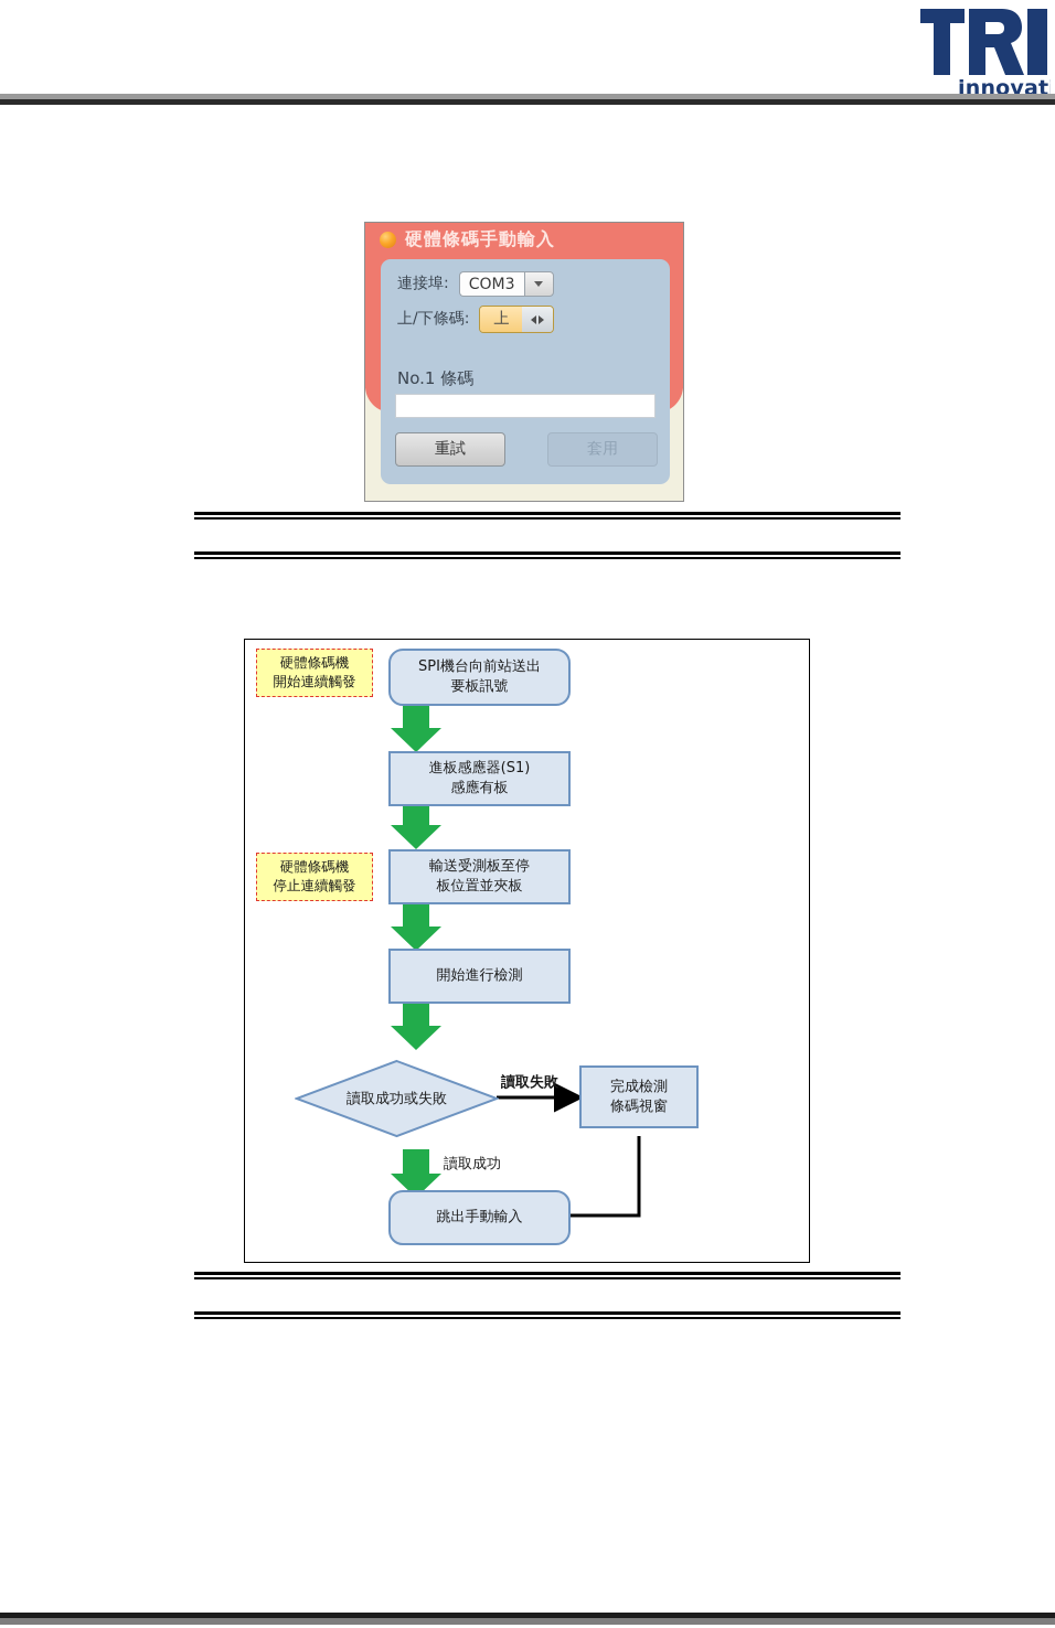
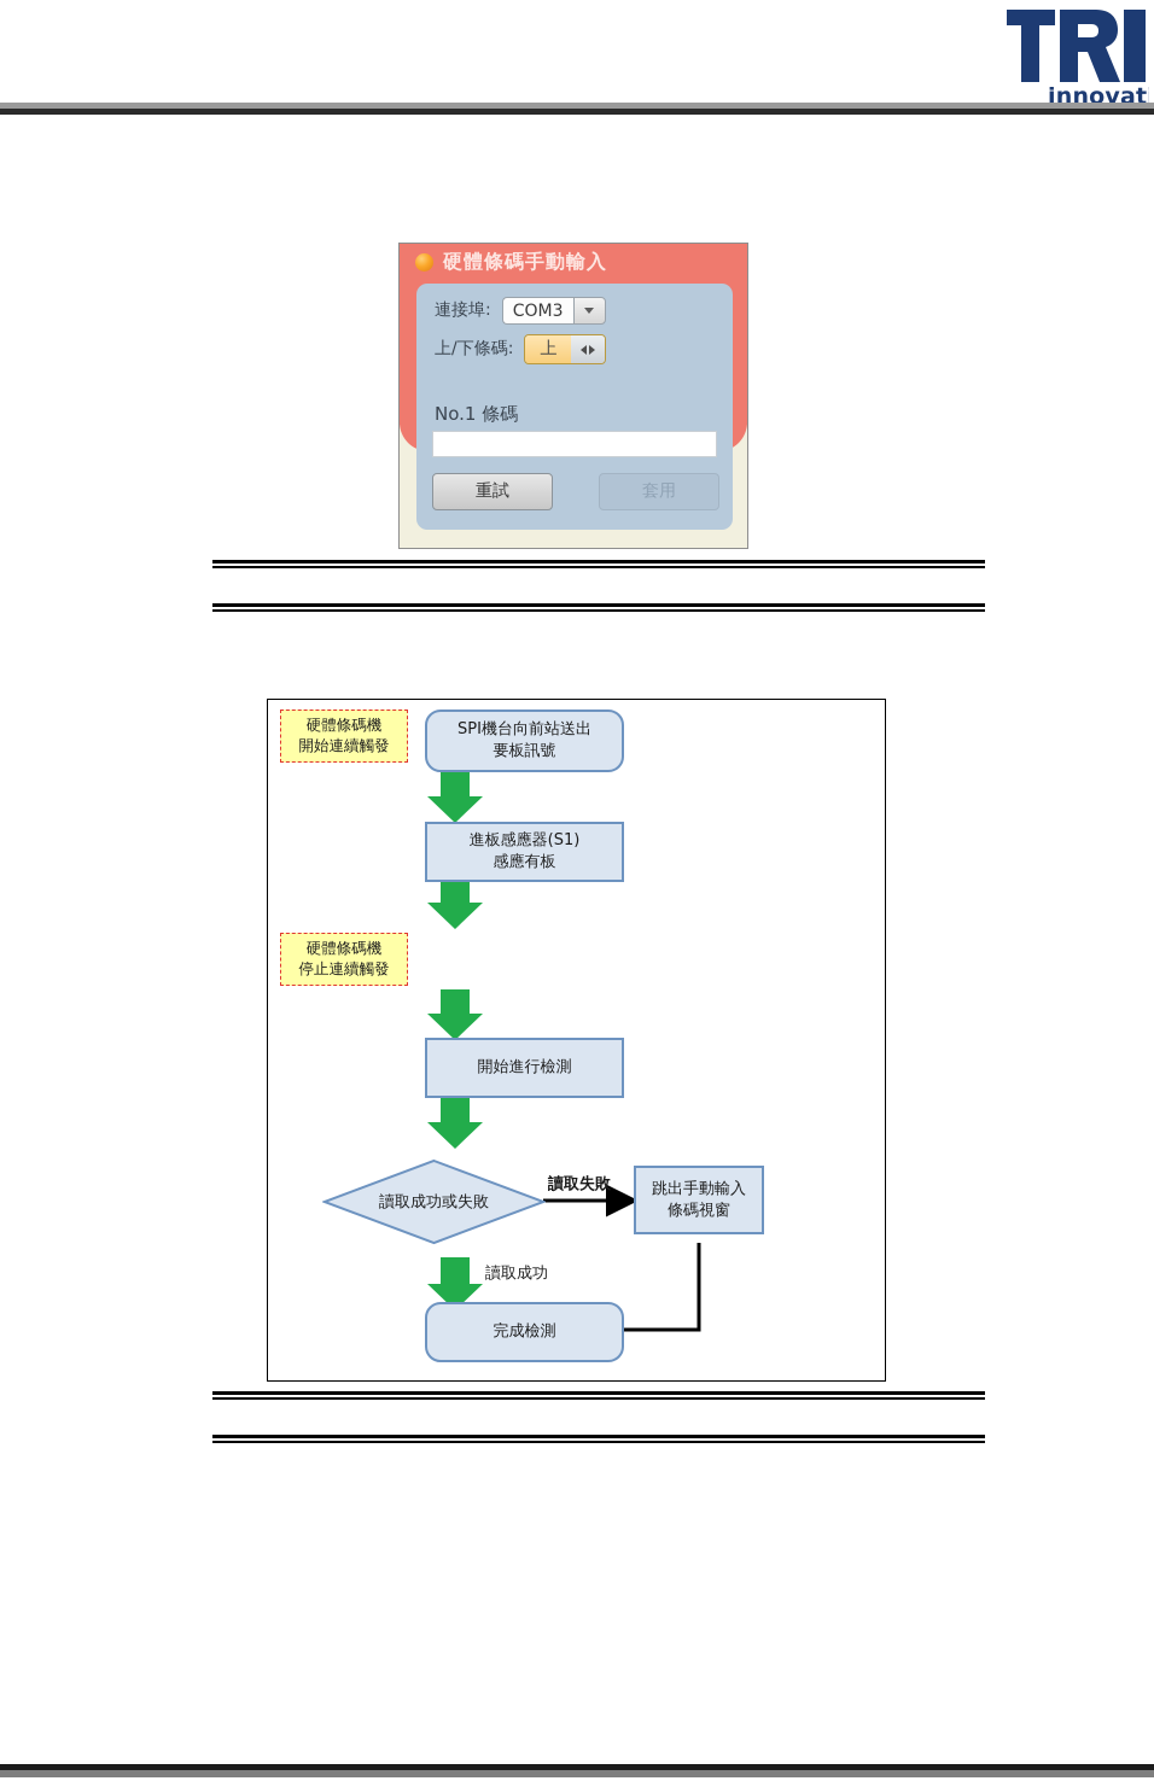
  innovat
  硬體條碼手動輸入
  連接埠:
  COM3
  上/下條碼:
  上
  No.1 條碼
  重試
  套用
  硬體條碼機
  開始連續觸發
  硬體條碼機
  停止連續觸發
  SPI機台向前站送出
  要板訊號
  進板感應器(S1)
  感應有板
- 輸送受測板至停
- 板位置並夾板
  開始進行檢測
  讀取成功或失敗
- 完成檢測
+ 跳出手動輸入
  條碼視窗
- 跳出手動輸入
+ 完成檢測
  讀取失敗
  讀取成功
